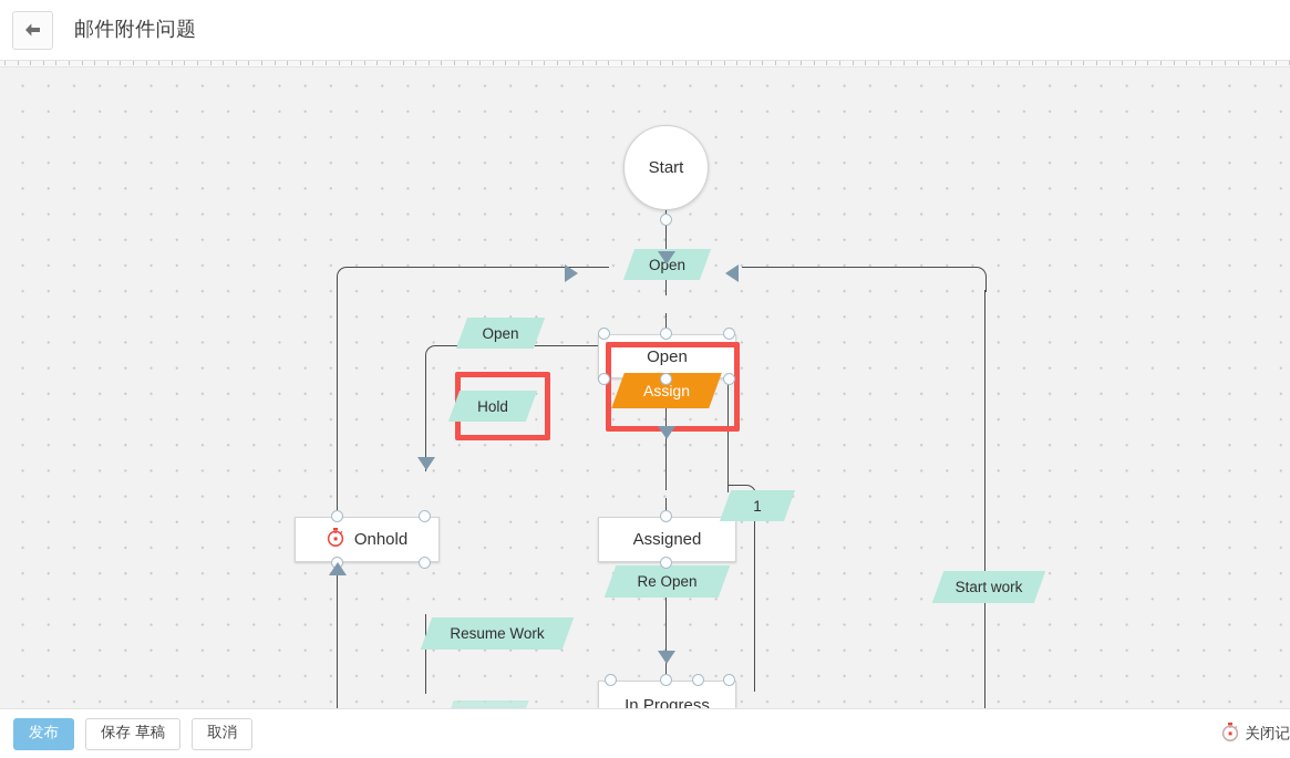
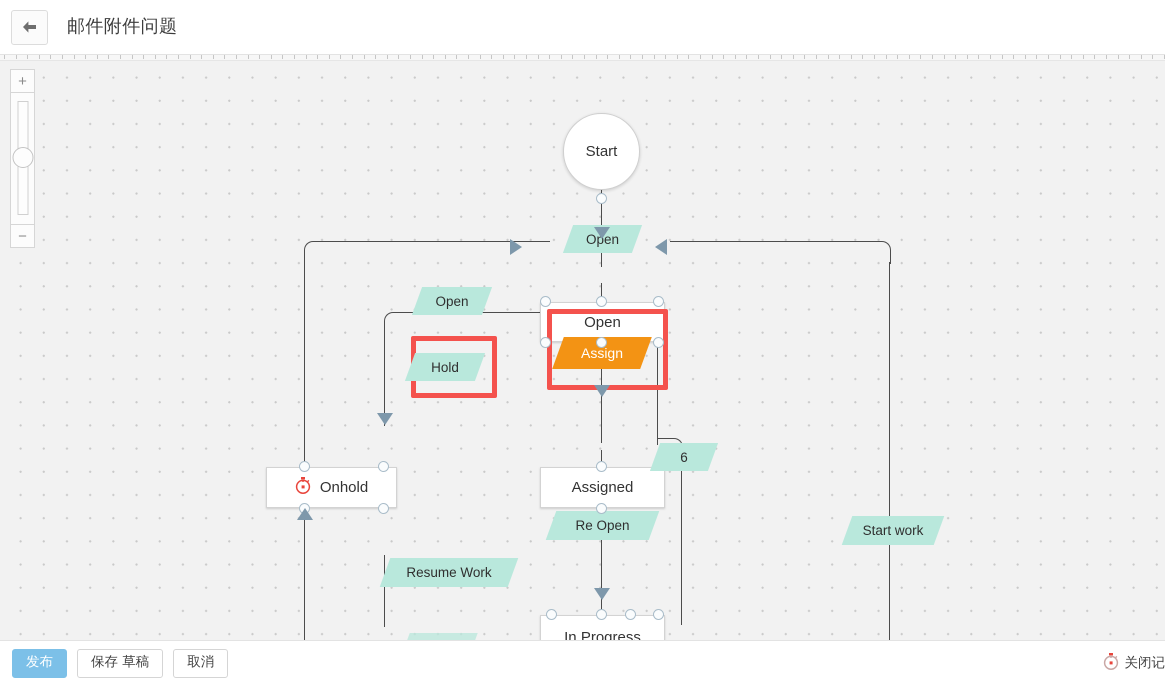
  邮件附件问题
+ +
+ −
  Start
  Open
  Onhold
  Assigned
  In Progress
  Open
  Open
  Hold
  Assign
- 1
+ 6
  Re Open
  Resume Work
  Start work
  发布
  保存 草稿
  取消
  关闭记
